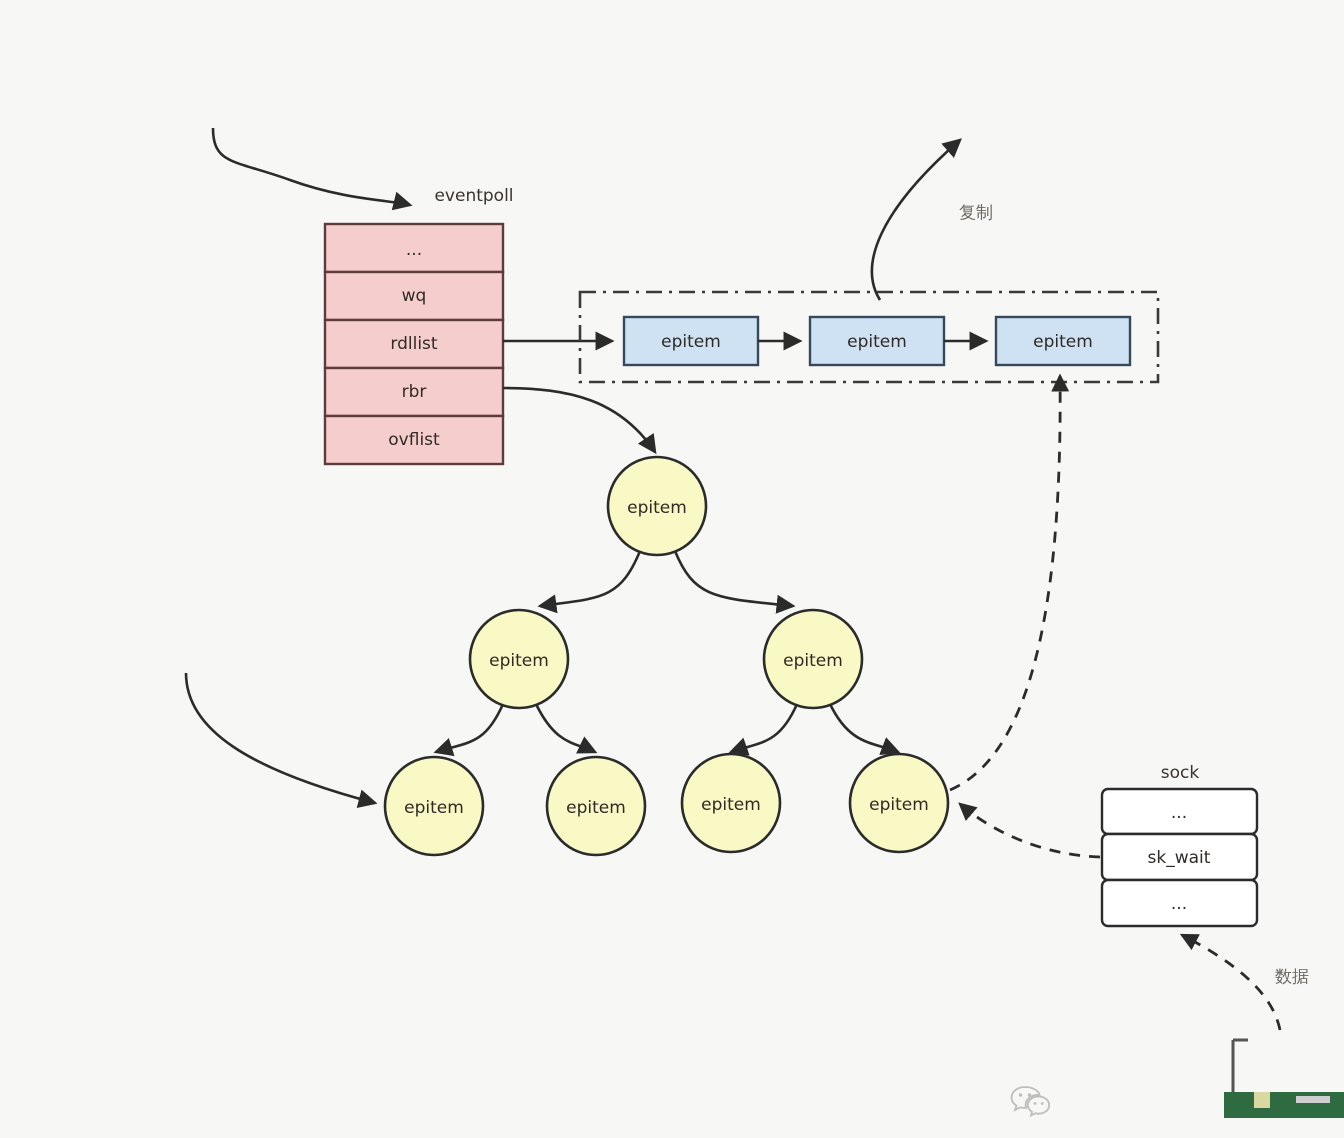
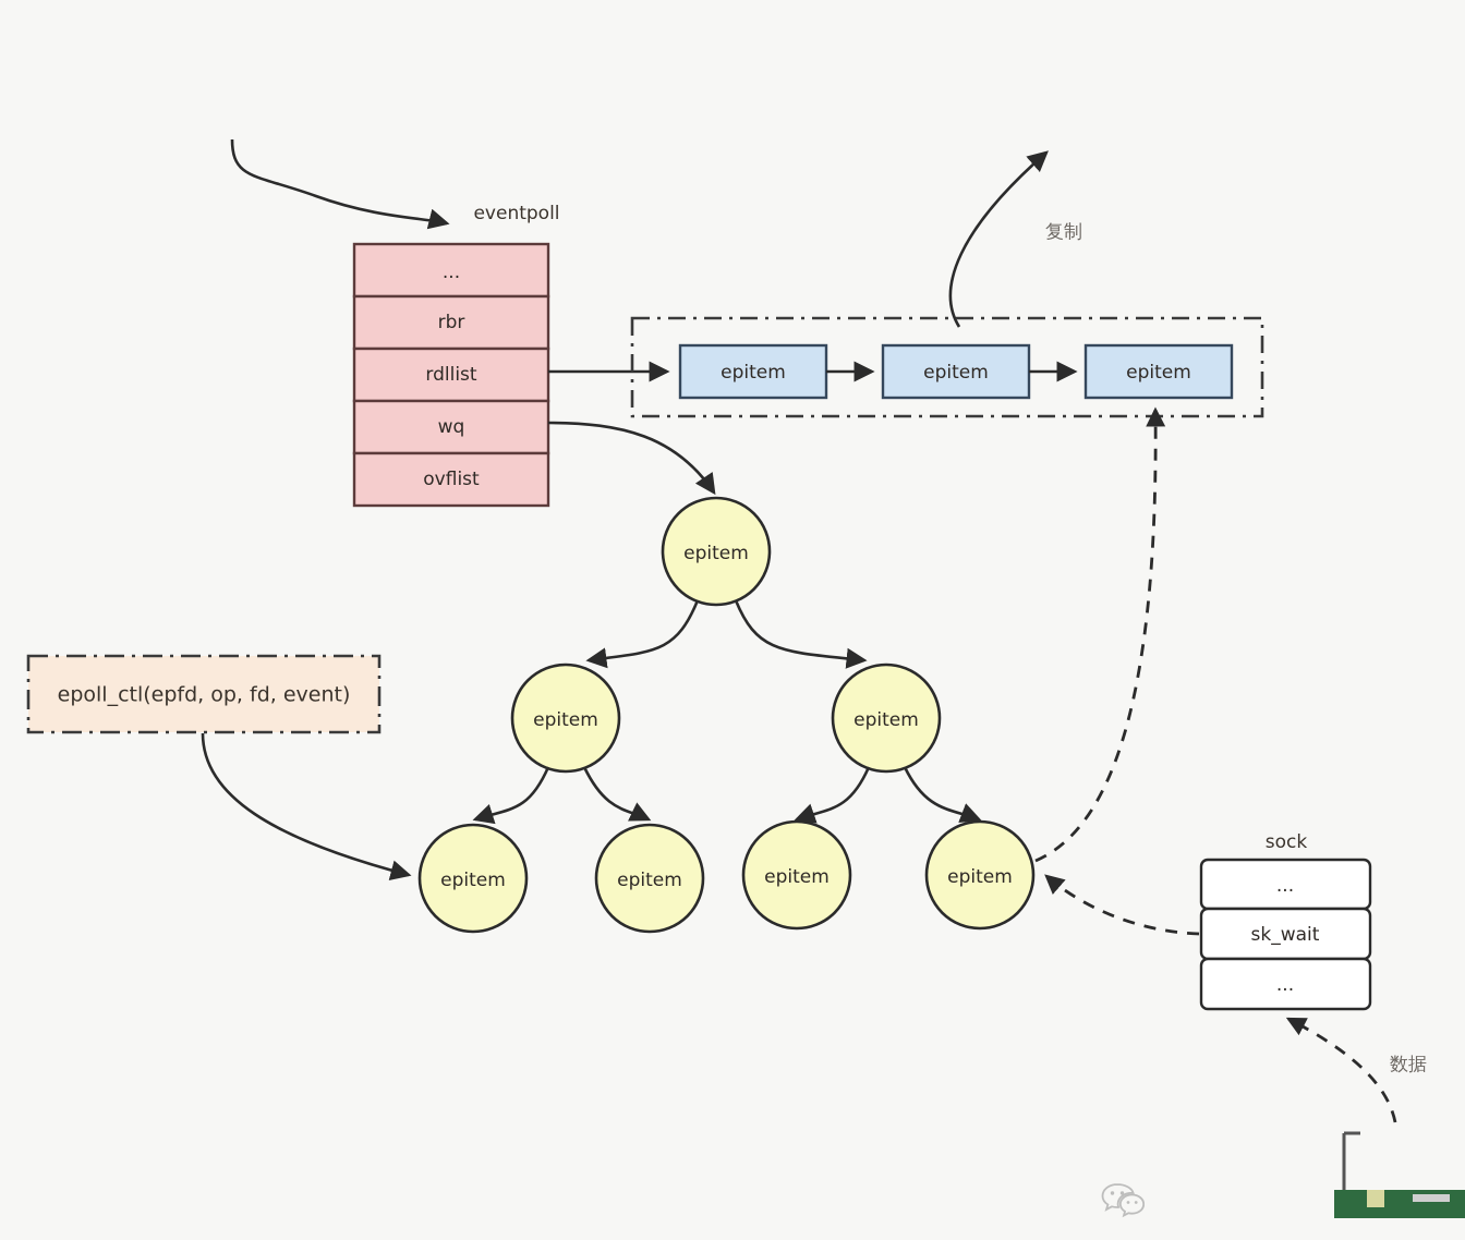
  复制
  eventpoll
  ...
- wq
+ rbr
  rdllist
- rbr
+ wq
  ovflist
  epitem
  epitem
  epitem
  epitem
  epitem
  epitem
  epitem
  epitem
  epitem
  epitem
+ epoll_ctl(epfd, op, fd, event)
  sock
  ...
  sk_wait
  ...
  数据
